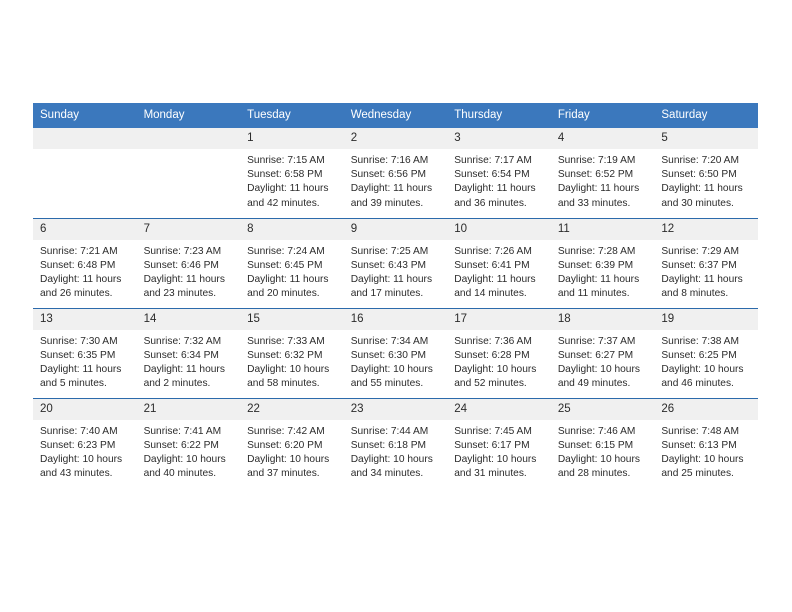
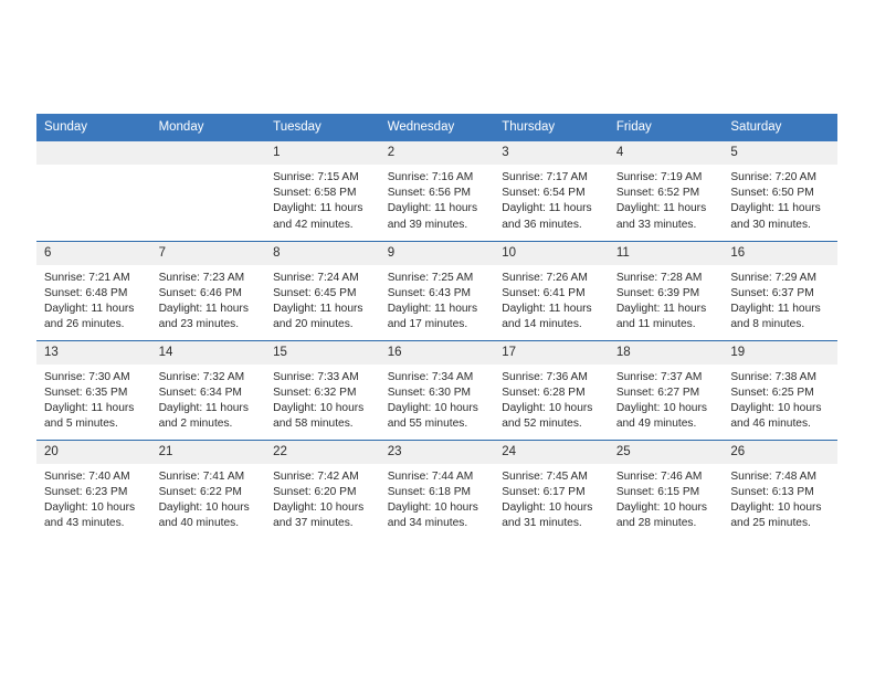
  Sunday	Monday	Tuesday	Wednesday	Thursday	Friday	Saturday
  		1Sunrise: 7:15 AMSunset: 6:58 PMDaylight: 11 hours and 42 minutes.	2Sunrise: 7:16 AMSunset: 6:56 PMDaylight: 11 hours and 39 minutes.	3Sunrise: 7:17 AMSunset: 6:54 PMDaylight: 11 hours and 36 minutes.	4Sunrise: 7:19 AMSunset: 6:52 PMDaylight: 11 hours and 33 minutes.	5Sunrise: 7:20 AMSunset: 6:50 PMDaylight: 11 hours and 30 minutes.
- 6Sunrise: 7:21 AMSunset: 6:48 PMDaylight: 11 hours and 26 minutes.	7Sunrise: 7:23 AMSunset: 6:46 PMDaylight: 11 hours and 23 minutes.	8Sunrise: 7:24 AMSunset: 6:45 PMDaylight: 11 hours and 20 minutes.	9Sunrise: 7:25 AMSunset: 6:43 PMDaylight: 11 hours and 17 minutes.	10Sunrise: 7:26 AMSunset: 6:41 PMDaylight: 11 hours and 14 minutes.	11Sunrise: 7:28 AMSunset: 6:39 PMDaylight: 11 hours and 11 minutes.	12Sunrise: 7:29 AMSunset: 6:37 PMDaylight: 11 hours and 8 minutes.
+ 6Sunrise: 7:21 AMSunset: 6:48 PMDaylight: 11 hours and 26 minutes.	7Sunrise: 7:23 AMSunset: 6:46 PMDaylight: 11 hours and 23 minutes.	8Sunrise: 7:24 AMSunset: 6:45 PMDaylight: 11 hours and 20 minutes.	9Sunrise: 7:25 AMSunset: 6:43 PMDaylight: 11 hours and 17 minutes.	10Sunrise: 7:26 AMSunset: 6:41 PMDaylight: 11 hours and 14 minutes.	11Sunrise: 7:28 AMSunset: 6:39 PMDaylight: 11 hours and 11 minutes.	16Sunrise: 7:29 AMSunset: 6:37 PMDaylight: 11 hours and 8 minutes.
  13Sunrise: 7:30 AMSunset: 6:35 PMDaylight: 11 hours and 5 minutes.	14Sunrise: 7:32 AMSunset: 6:34 PMDaylight: 11 hours and 2 minutes.	15Sunrise: 7:33 AMSunset: 6:32 PMDaylight: 10 hours and 58 minutes.	16Sunrise: 7:34 AMSunset: 6:30 PMDaylight: 10 hours and 55 minutes.	17Sunrise: 7:36 AMSunset: 6:28 PMDaylight: 10 hours and 52 minutes.	18Sunrise: 7:37 AMSunset: 6:27 PMDaylight: 10 hours and 49 minutes.	19Sunrise: 7:38 AMSunset: 6:25 PMDaylight: 10 hours and 46 minutes.
  20Sunrise: 7:40 AMSunset: 6:23 PMDaylight: 10 hours and 43 minutes.	21Sunrise: 7:41 AMSunset: 6:22 PMDaylight: 10 hours and 40 minutes.	22Sunrise: 7:42 AMSunset: 6:20 PMDaylight: 10 hours and 37 minutes.	23Sunrise: 7:44 AMSunset: 6:18 PMDaylight: 10 hours and 34 minutes.	24Sunrise: 7:45 AMSunset: 6:17 PMDaylight: 10 hours and 31 minutes.	25Sunrise: 7:46 AMSunset: 6:15 PMDaylight: 10 hours and 28 minutes.	26Sunrise: 7:48 AMSunset: 6:13 PMDaylight: 10 hours and 25 minutes.
